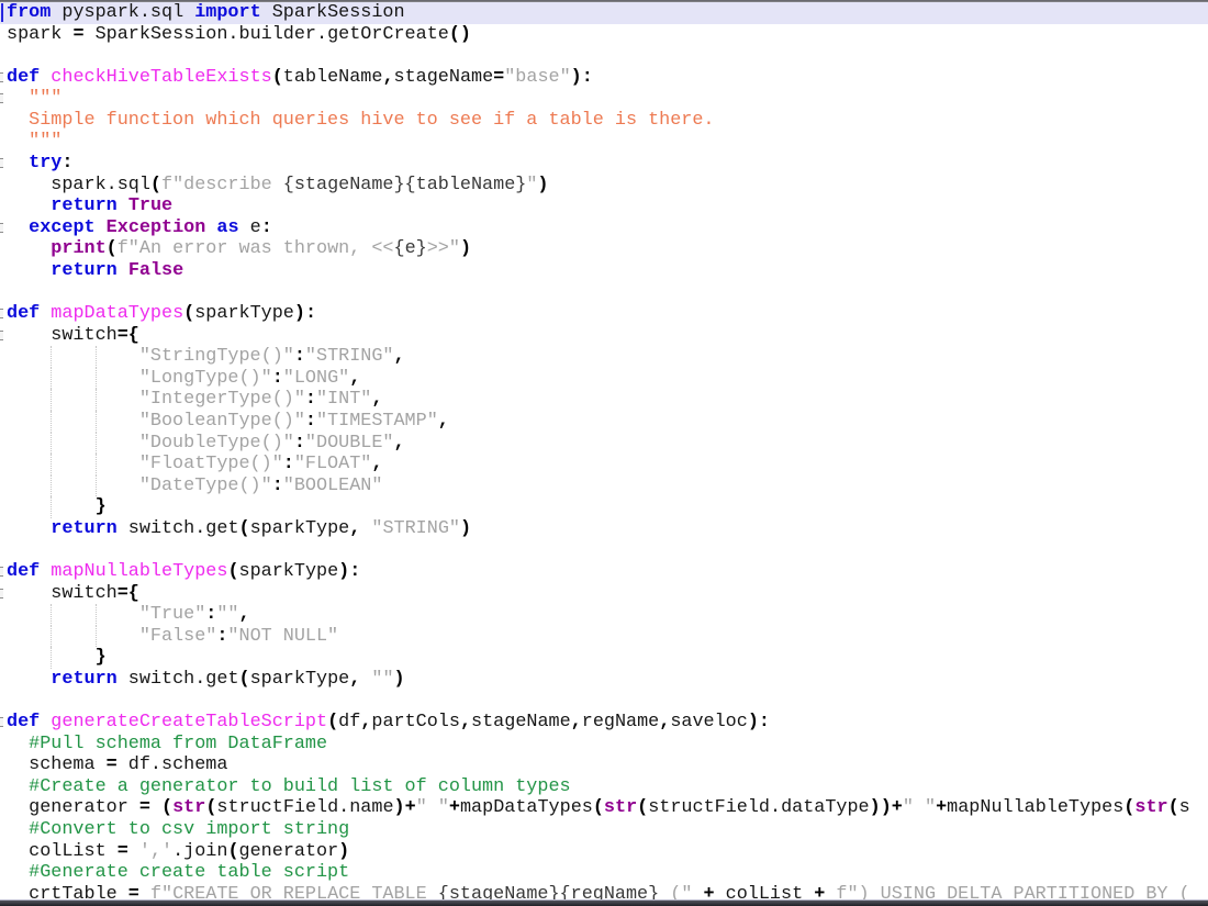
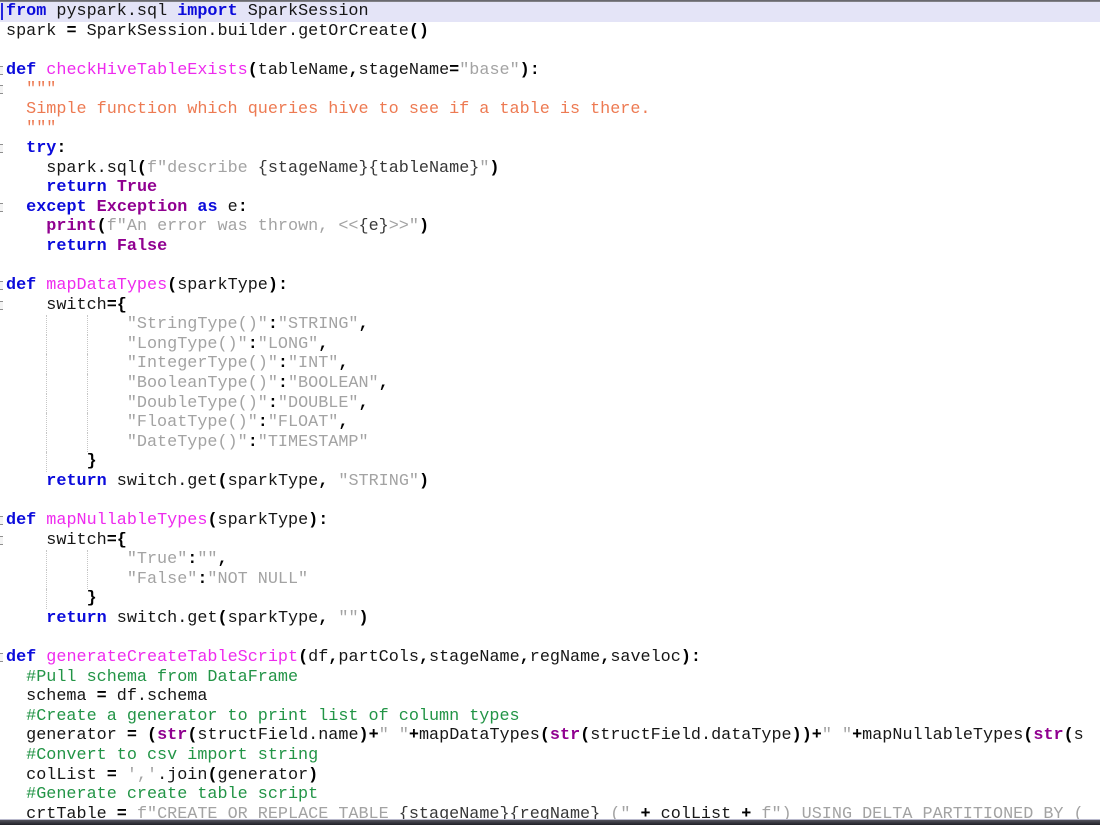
  from pyspark.sql import SparkSession
  spark = SparkSession.builder.getOrCreate()
  def checkHiveTableExists(tableName,stageName="base"):
  """
  Simple function which queries hive to see if a table is there.
  """
  try:
  spark.sql(f"describe {stageName}{tableName}")
  return True
  except Exception as e:
  print(f"An error was thrown, <<{e}>>")
  return False
  def mapDataTypes(sparkType):
  switch={
  "StringType()":"STRING",
  "LongType()":"LONG",
  "IntegerType()":"INT",
- "BooleanType()":"TIMESTAMP",
+ "BooleanType()":"BOOLEAN",
  "DoubleType()":"DOUBLE",
  "FloatType()":"FLOAT",
- "DateType()":"BOOLEAN"
+ "DateType()":"TIMESTAMP"
  }
  return switch.get(sparkType, "STRING")
  def mapNullableTypes(sparkType):
  switch={
  "True":"",
  "False":"NOT NULL"
  }
  return switch.get(sparkType, "")
  def generateCreateTableScript(df,partCols,stageName,regName,saveloc):
  #Pull schema from DataFrame
  schema = df.schema
- #Create a generator to build list of column types
+ #Create a generator to print list of column types
  generator = (str(structField.name)+" "+mapDataTypes(str(structField.dataType))+" "+mapNullableTypes(str(s
  #Convert to csv import string
  colList = ','.join(generator)
  #Generate create table script
  crtTable = f"CREATE OR REPLACE TABLE {stageName}{regName} (" + colList + f") USING DELTA PARTITIONED BY (
